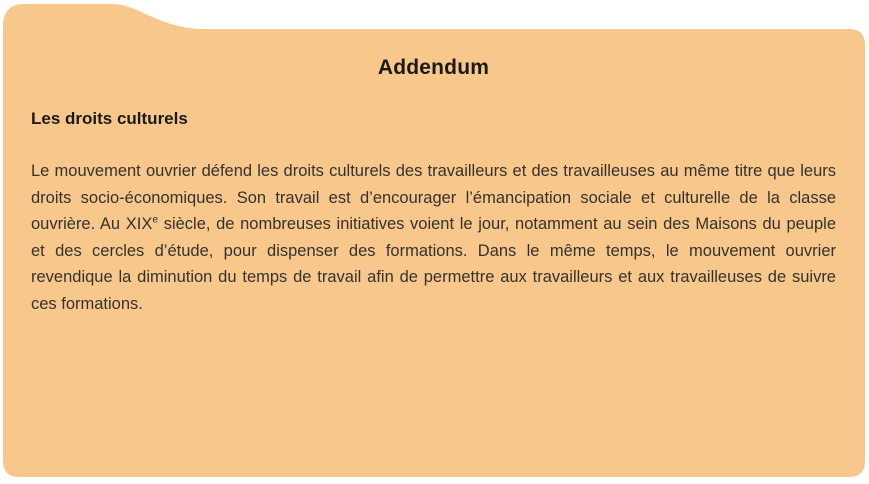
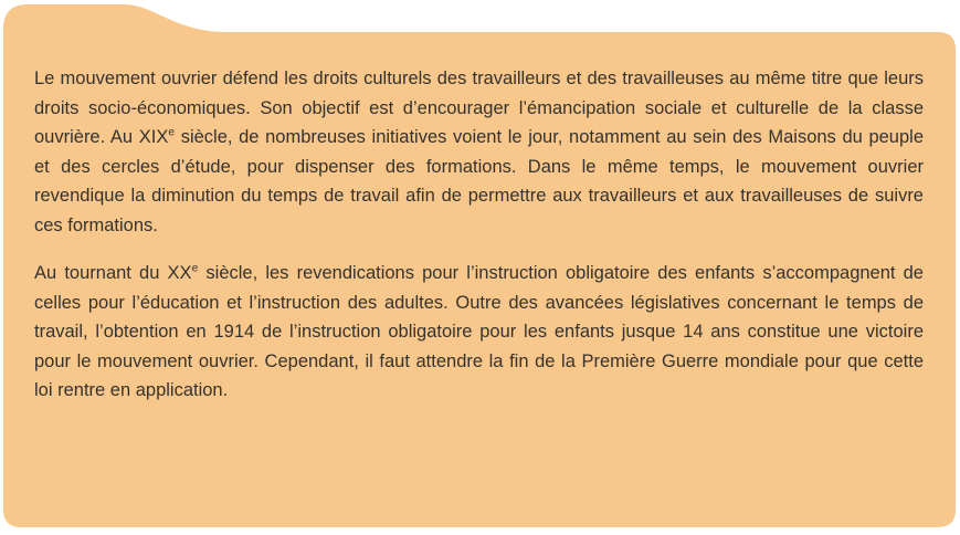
- Addendum
- Les droits culturels
- Le mouvement ouvrier défend les droits culturels des travailleurs et des travailleuses au même titre que leurs droits socio-économiques. Son travail est d’encourager l’émancipation sociale et culturelle de la classe ouvrière. Au XIXe siècle, de nombreuses initiatives voient le jour, notamment au sein des Maisons du peuple et des cercles d’étude, pour dispenser des formations. Dans le même temps, le mouvement ouvrier revendique la diminution du temps de travail afin de permettre aux travailleurs et aux travailleuses de suivre ces formations.
+ Le mouvement ouvrier défend les droits culturels des travailleurs et des travailleuses au même titre que leurs droits socio-économiques. Son objectif est d’encourager l’émancipation sociale et culturelle de la classe ouvrière. Au XIXe siècle, de nombreuses initiatives voient le jour, notamment au sein des Maisons du peuple et des cercles d’étude, pour dispenser des formations. Dans le même temps, le mouvement ouvrier revendique la diminution du temps de travail afin de permettre aux travailleurs et aux travailleuses de suivre ces formations.
+ Au tournant du XXe siècle, les revendications pour l’instruction obligatoire des enfants s’accompagnent de celles pour l’éducation et l’instruction des adultes. Outre des avancées législatives concernant le temps de travail, l’obtention en 1914 de l’instruction obligatoire pour les enfants jusque 14 ans constitue une victoire pour le mouvement ouvrier. Cependant, il faut attendre la fin de la Première Guerre mondiale pour que cette loi rentre en application.
